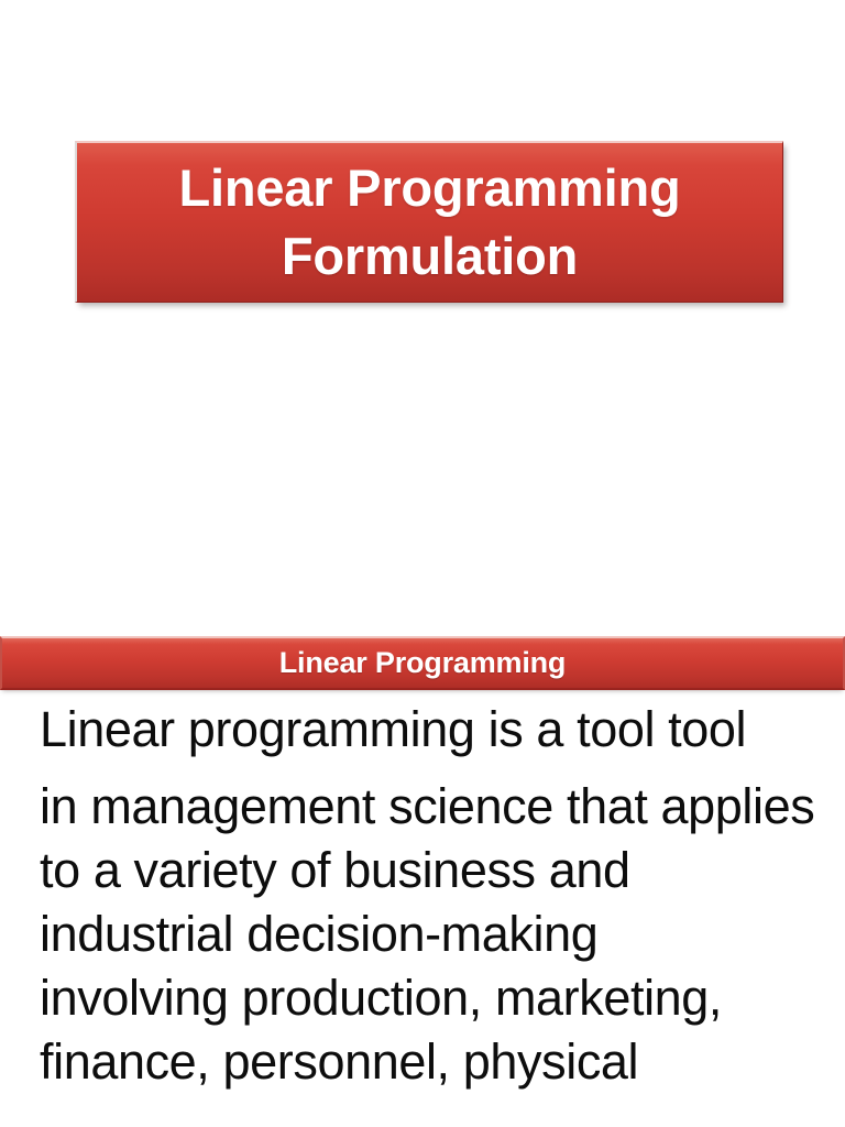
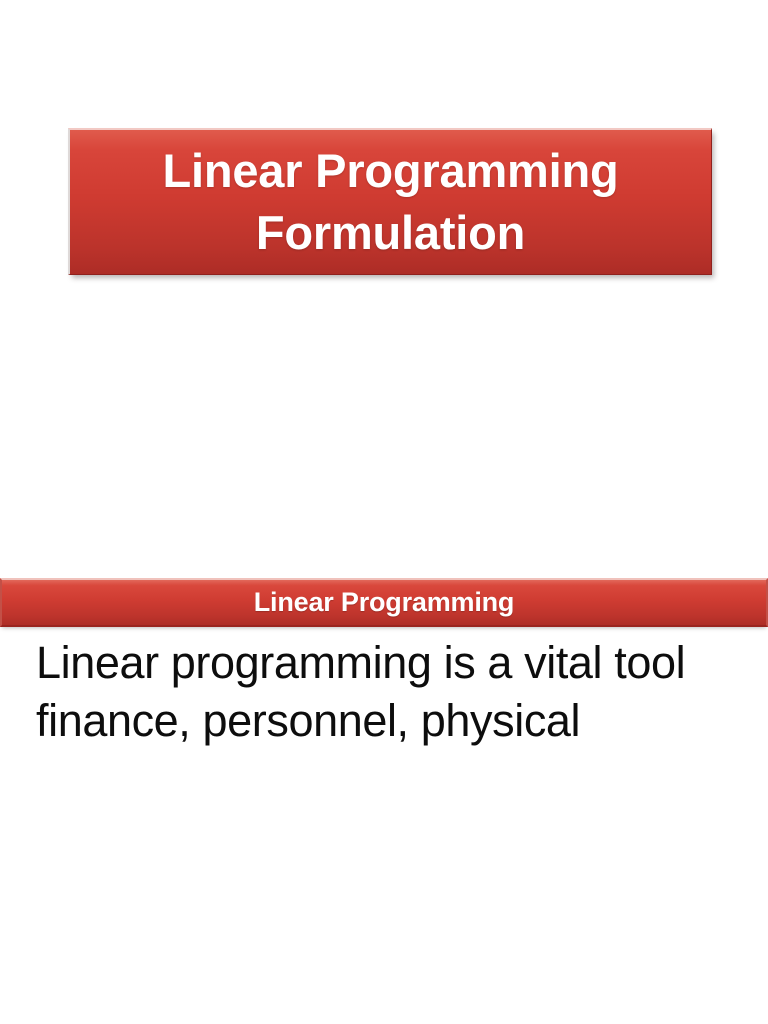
  Linear Programming
  Formulation
  Linear Programming
- Linear programming is a tool tool
+ Linear programming is a vital tool
- in management science that applies
- to a variety of business and
- industrial decision-making
- involving production, marketing,
  finance, personnel, physical
